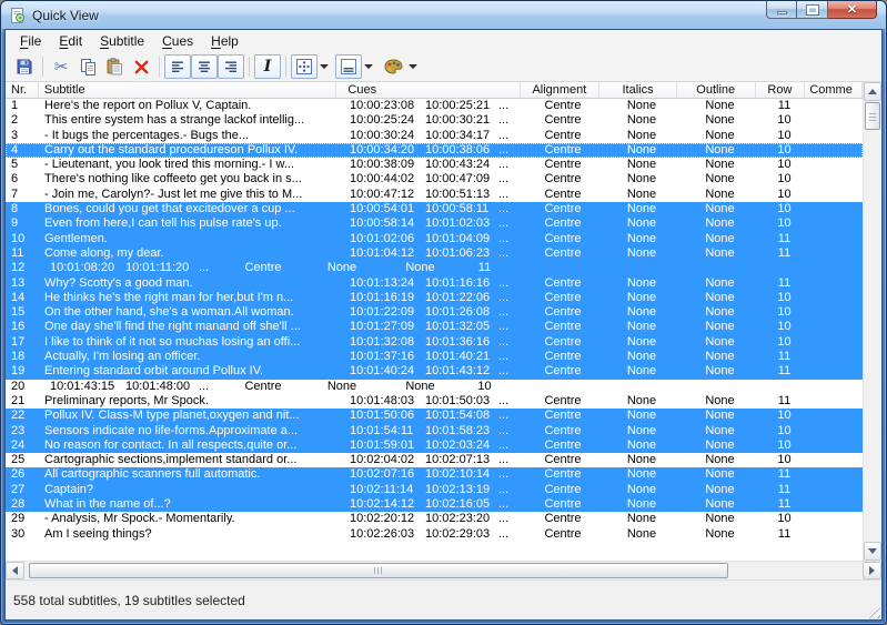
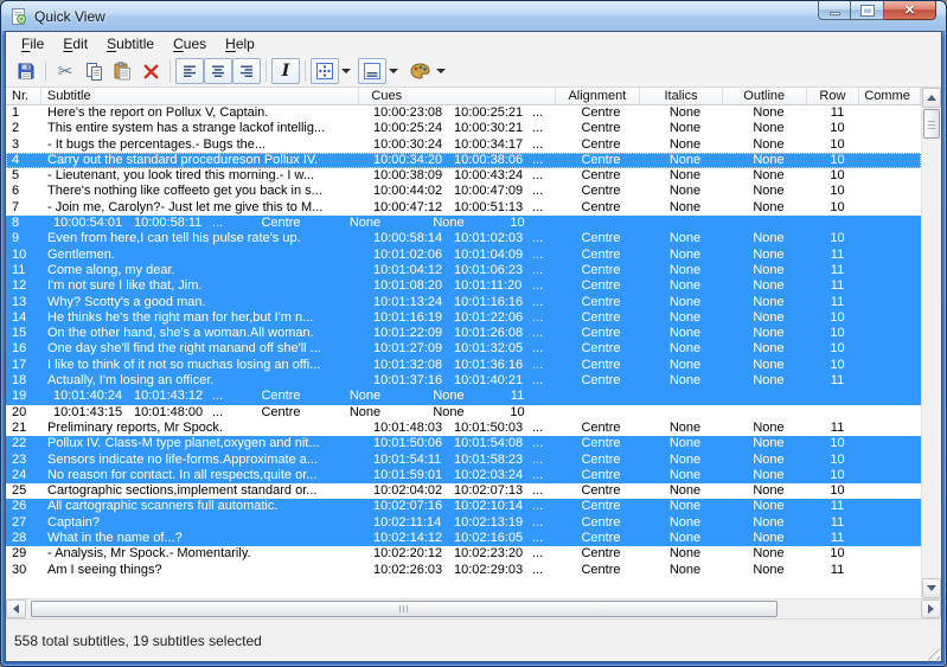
  Quick View
  ✕
  File
  Edit
  Subtitle
  Cues
  Help
  ✂
  I
  Nr.
  Subtitle
  Cues
  Alignment
  Italics
  Outline
  Row
  Comme
  1
  Here's the report on Pollux V, Captain.
  10:00:23:08
  10:00:25:21
  ...
  Centre
  None
  None
  11
  2
  This entire system has a strange lackof intellig...
  10:00:25:24
  10:00:30:21
  ...
  Centre
  None
  None
  10
  3
  - It bugs the percentages.- Bugs the...
  10:00:30:24
  10:00:34:17
  ...
  Centre
  None
  None
  10
  4
  Carry out the standard procedureson Pollux IV.
  10:00:34:20
  10:00:38:06
  ...
  Centre
  None
  None
  10
  5
  - Lieutenant, you look tired this morning.- I w...
  10:00:38:09
  10:00:43:24
  ...
  Centre
  None
  None
  10
  6
  There's nothing like coffeeto get you back in s...
  10:00:44:02
  10:00:47:09
  ...
  Centre
  None
  None
  10
  7
  - Join me, Carolyn?- Just let me give this to M...
  10:00:47:12
  10:00:51:13
  ...
  Centre
  None
  None
  10
  8
- Bones, could you get that excitedover a cup ...
  10:00:54:01
  10:00:58:11
  ...
  Centre
  None
  None
  10
  9
  Even from here,I can tell his pulse rate's up.
  10:00:58:14
  10:01:02:03
  ...
  Centre
  None
  None
  10
  10
  Gentlemen.
  10:01:02:06
  10:01:04:09
  ...
  Centre
  None
  None
  11
  11
  Come along, my dear.
  10:01:04:12
  10:01:06:23
  ...
  Centre
  None
  None
  11
  12
+ I'm not sure I like that, Jim.
  10:01:08:20
  10:01:11:20
  ...
  Centre
  None
  None
  11
  13
  Why? Scotty's a good man.
  10:01:13:24
  10:01:16:16
  ...
  Centre
  None
  None
  11
  14
  He thinks he's the right man for her,but I'm n...
  10:01:16:19
  10:01:22:06
  ...
  Centre
  None
  None
  10
  15
  On the other hand, she's a woman.All woman.
  10:01:22:09
  10:01:26:08
  ...
  Centre
  None
  None
  10
  16
  One day she'll find the right manand off she'll ...
  10:01:27:09
  10:01:32:05
  ...
  Centre
  None
  None
  10
  17
  I like to think of it not so muchas losing an offi...
  10:01:32:08
  10:01:36:16
  ...
  Centre
  None
  None
  10
  18
  Actually, I'm losing an officer.
  10:01:37:16
  10:01:40:21
  ...
  Centre
  None
  None
  11
  19
- Entering standard orbit around Pollux IV.
  10:01:40:24
  10:01:43:12
  ...
  Centre
  None
  None
  11
  20
  10:01:43:15
  10:01:48:00
  ...
  Centre
  None
  None
  10
  21
  Preliminary reports, Mr Spock.
  10:01:48:03
  10:01:50:03
  ...
  Centre
  None
  None
  11
  22
  Pollux IV. Class-M type planet,oxygen and nit...
  10:01:50:06
  10:01:54:08
  ...
  Centre
  None
  None
  10
  23
  Sensors indicate no life-forms.Approximate a...
  10:01:54:11
  10:01:58:23
  ...
  Centre
  None
  None
  10
  24
  No reason for contact. In all respects,quite or...
  10:01:59:01
  10:02:03:24
  ...
  Centre
  None
  None
  10
  25
  Cartographic sections,implement standard or...
  10:02:04:02
  10:02:07:13
  ...
  Centre
  None
  None
  10
  26
  All cartographic scanners full automatic.
  10:02:07:16
  10:02:10:14
  ...
  Centre
  None
  None
  11
  27
  Captain?
  10:02:11:14
  10:02:13:19
  ...
  Centre
  None
  None
  11
  28
  What in the name of...?
  10:02:14:12
  10:02:16:05
  ...
  Centre
  None
  None
  11
  29
  - Analysis, Mr Spock.- Momentarily.
  10:02:20:12
  10:02:23:20
  ...
  Centre
  None
  None
  10
  30
  Am I seeing things?
  10:02:26:03
  10:02:29:03
  ...
  Centre
  None
  None
  11
  558 total subtitles, 19 subtitles selected
